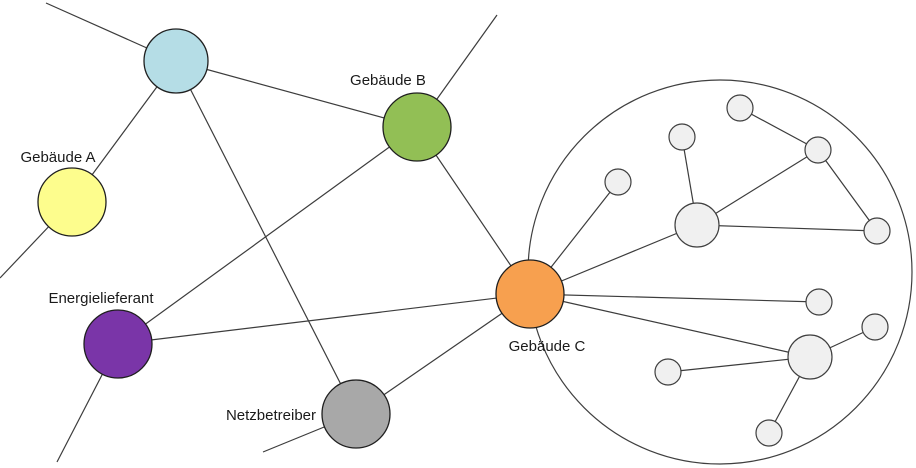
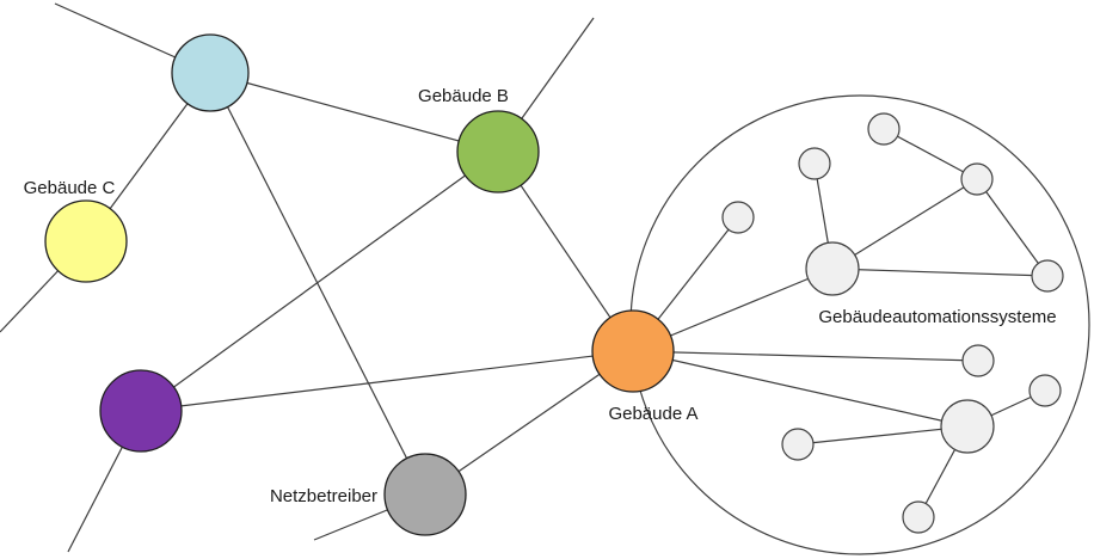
  Gebäude B
- Gebäude A
+ Gebäude C
- Energielieferant
  Netzbetreiber
- Gebäude C
+ Gebäude A
+ Gebäudeautomationssysteme
